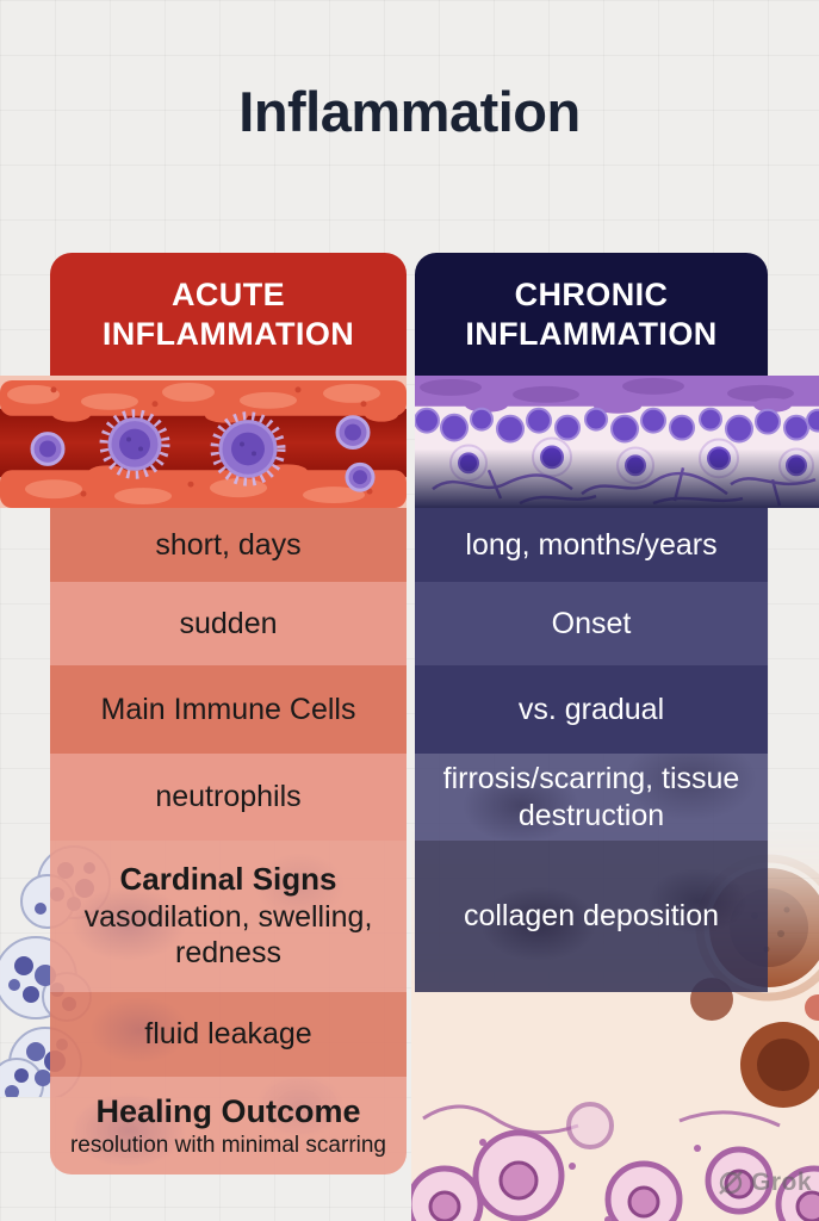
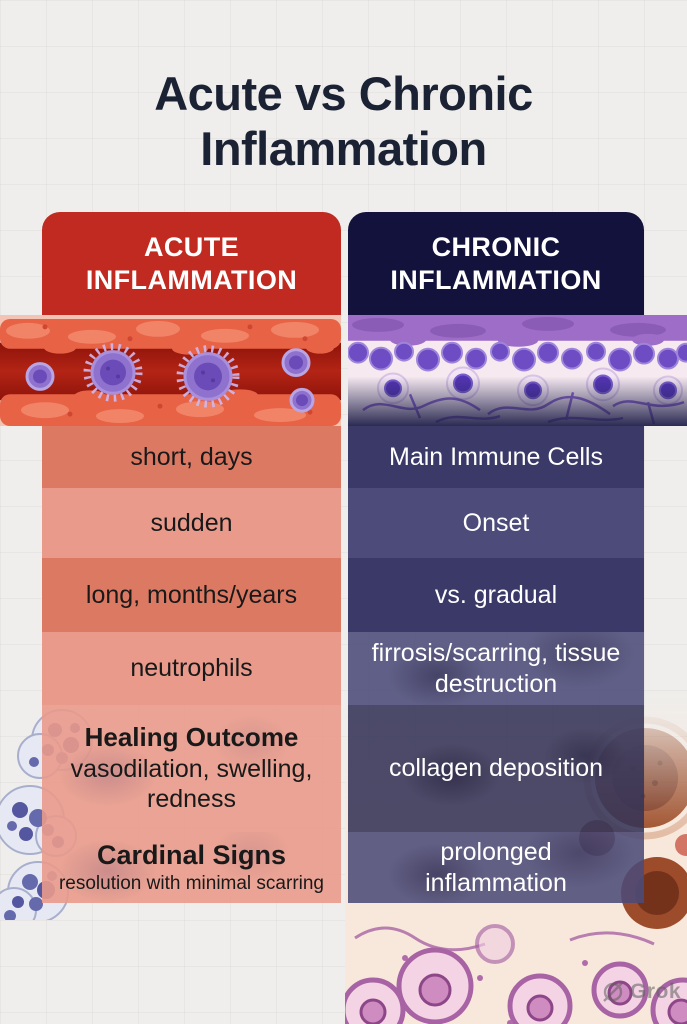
+ Acute vs Chronic
  Inflammation
  ACUTE
  INFLAMMATION
  short, days
  sudden
- Main Immune Cells
+ long, months/years
  neutrophils
- Cardinal Signs
+ Healing Outcome
  vasodilation, swelling, redness
- fluid leakage
- Healing Outcome
+ Cardinal Signs
  resolution with minimal scarring
  CHRONIC
  INFLAMMATION
- long, months/years
+ Main Immune Cells
  Onset
  vs. gradual
  firrosis/scarring, tissue destruction
  collagen deposition
+ prolonged inflammation
  Grok
